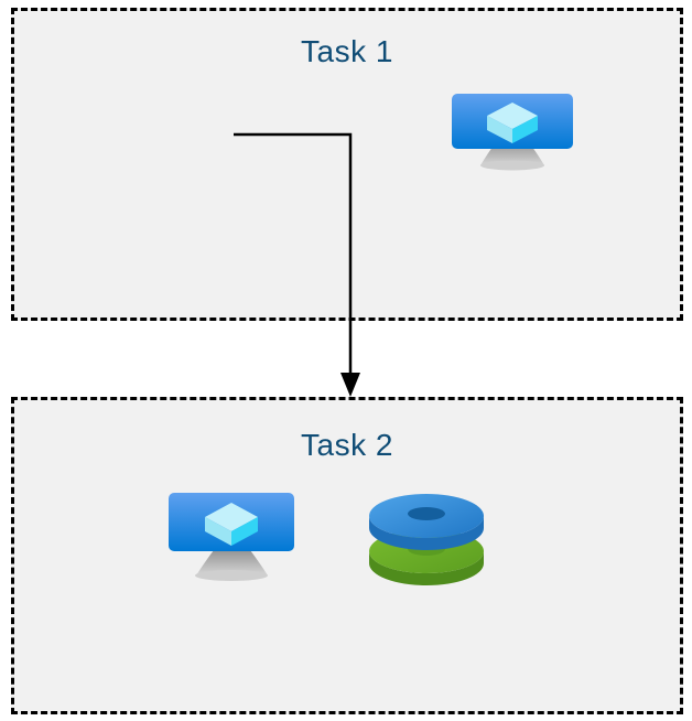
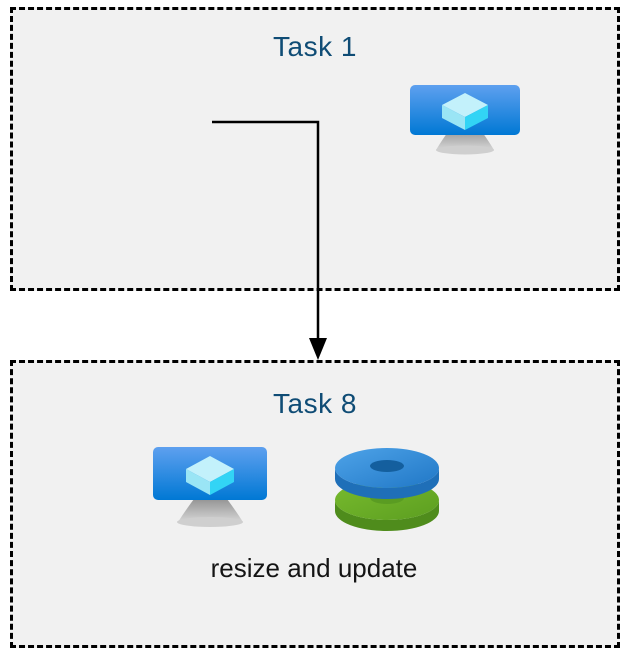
  Task 1
- Task 2
+ Task 8
+ resize and update
